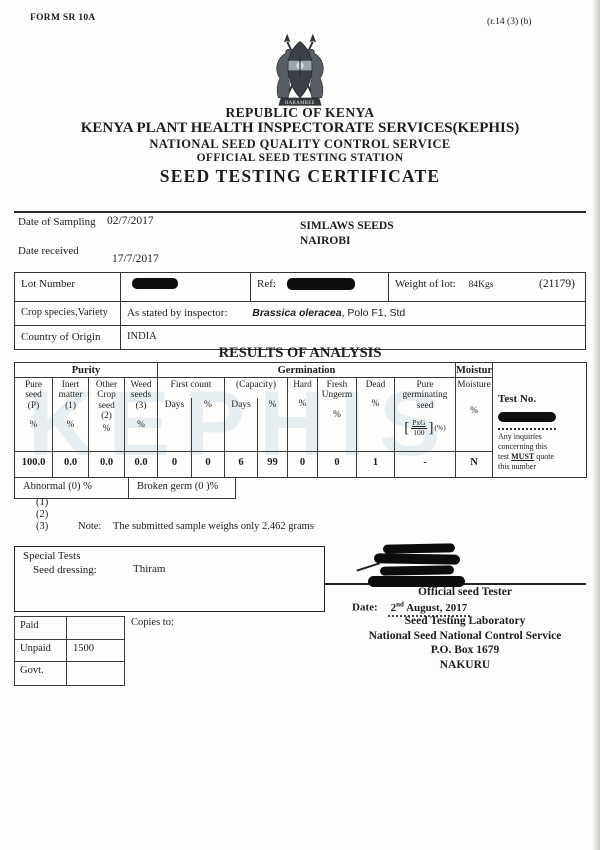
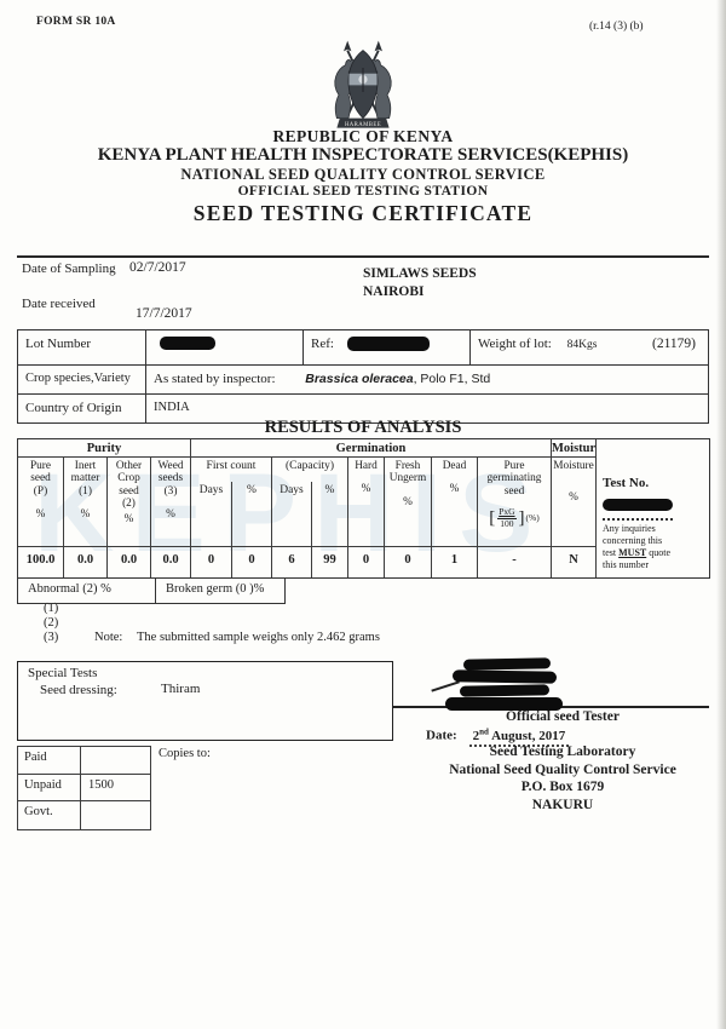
  KEPHIS
  FORM SR 10A
  (r.14 (3) (b)
  REPUBLIC OF KENYA
  KENYA PLANT HEALTH INSPECTORATE SERVICES(KEPHIS)
  NATIONAL SEED QUALITY CONTROL SERVICE
  OFFICIAL SEED TESTING STATION
  SEED TESTING CERTIFICATE
  Date of Sampling
  02/7/2017
  SIMLAWS SEEDS
  NAIROBI
  Date received
  17/7/2017
  Lot Number
  Ref:
  Weight of lot: 84Kgs
  (21179)
  Crop species,Variety
  As stated by inspector: Brassica oleracea, Polo F1, Std
  Country of Origin
  INDIA
  RESULTS OF ANALYSIS
  Purity
  Germination
  Moistur
  Test No.
  Any inquiries concerning this test MUST quote this number
  Pure
  seed
  (P)
  %
  Inert
  matter
  (1)
  %
  Other
  Crop
  seed
  (2)
  %
  Weed
  seeds
  (3)
  %
  First count
  (Capacity)
  Days
  %
  Days
  %
  Hard
  %
  Fresh
  Ungerm
  %
  Dead
  %
  Pure
  germinating
  seed
  [
  PxG
  100
  ]
  (%)
  Moisture
  %
  100.0
  0.0
  0.0
  0.0
  0
  0
  6
  99
  0
  0
  1
  -
  N
- Abnormal (0) %
+ Abnormal (2) %
  Broken germ (0 )%
  (1)
  (2)
  (3)
  Note:
  The submitted sample weighs only 2.462 grams
  Special Tests
  Seed dressing:
  Thiram
  Official seed Tester
  Date: 2nd August, 2017
  Seed Testing Laboratory
- National Seed National Control Service
+ National Seed Quality Control Service
  P.O. Box 1679
  NAKURU
  Paid
  Unpaid
  1500
  Govt.
  Copies to:
